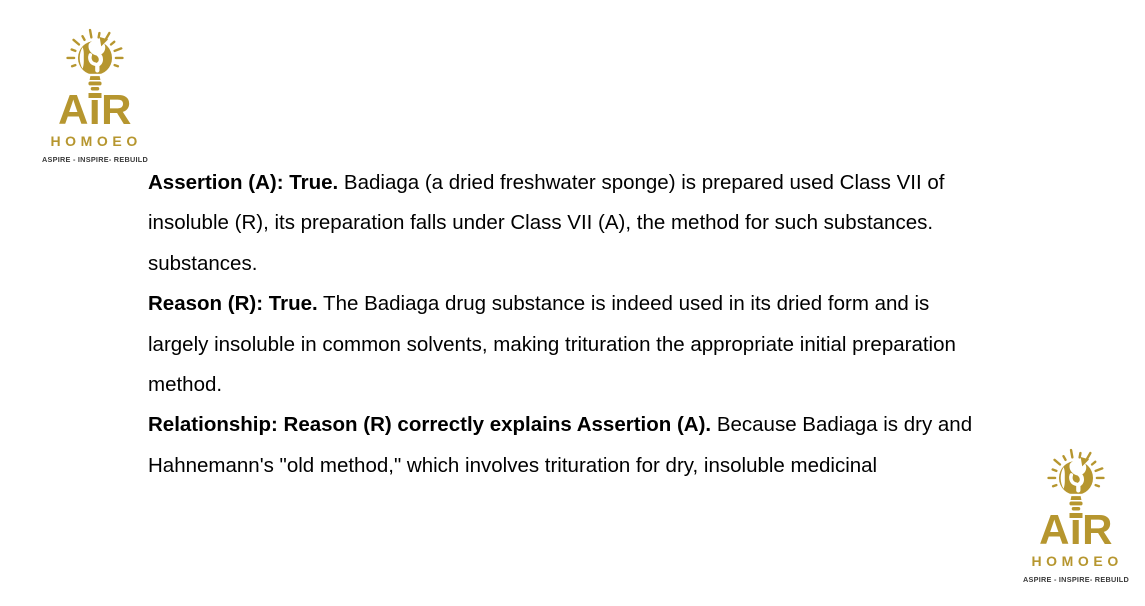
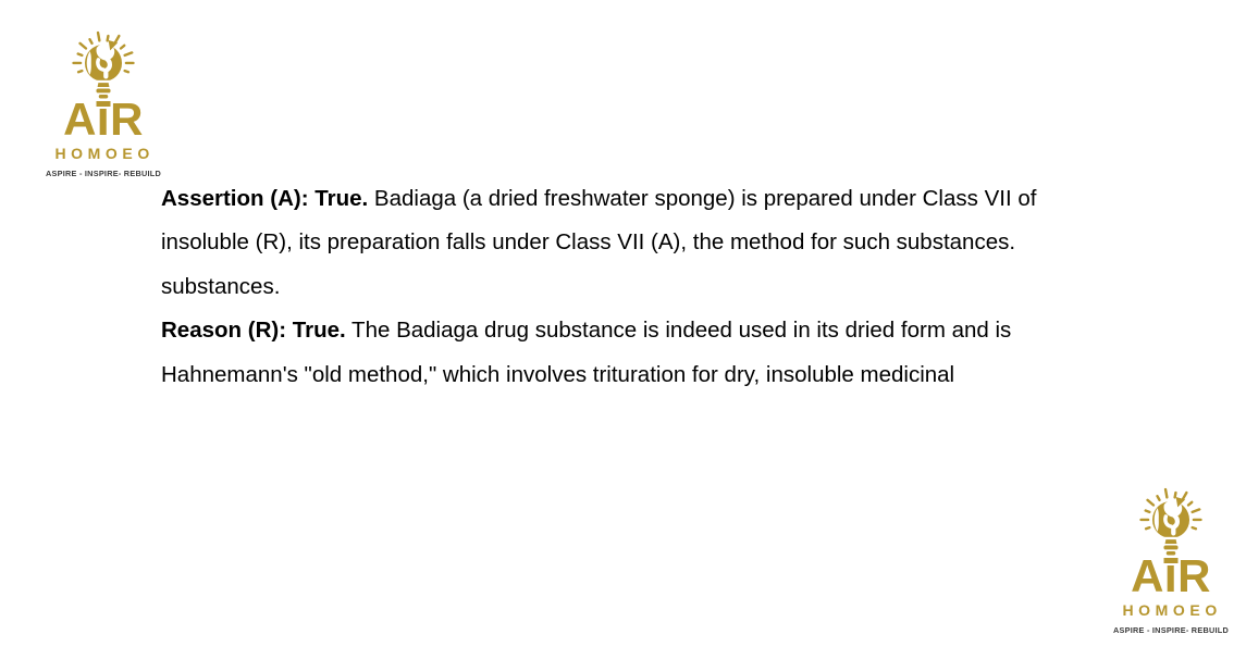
  AIR
  HOMOEO
  ASPIRE - INSPIRE- REBUILD
- Assertion (A): True. Badiaga (a dried freshwater sponge) is prepared used Class VII of
+ Assertion (A): True. Badiaga (a dried freshwater sponge) is prepared under Class VII of
  insoluble (R), its preparation falls under Class VII (A), the method for such substances.
  substances.
  Reason (R): True. The Badiaga drug substance is indeed used in its dried form and is
- largely insoluble in common solvents, making trituration the appropriate initial preparation
- method.
- Relationship: Reason (R) correctly explains Assertion (A). Because Badiaga is dry and
  Hahnemann's "old method," which involves trituration for dry, insoluble medicinal
  AIR
  HOMOEO
  ASPIRE - INSPIRE- REBUILD
